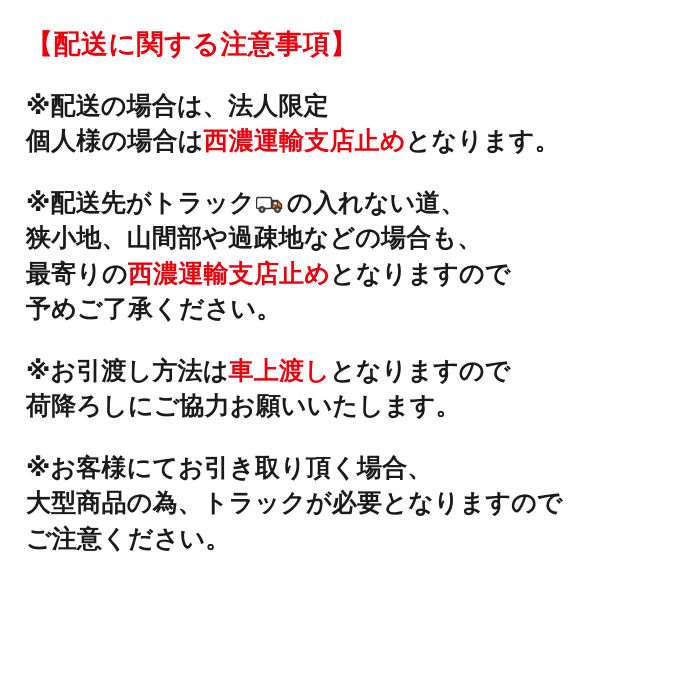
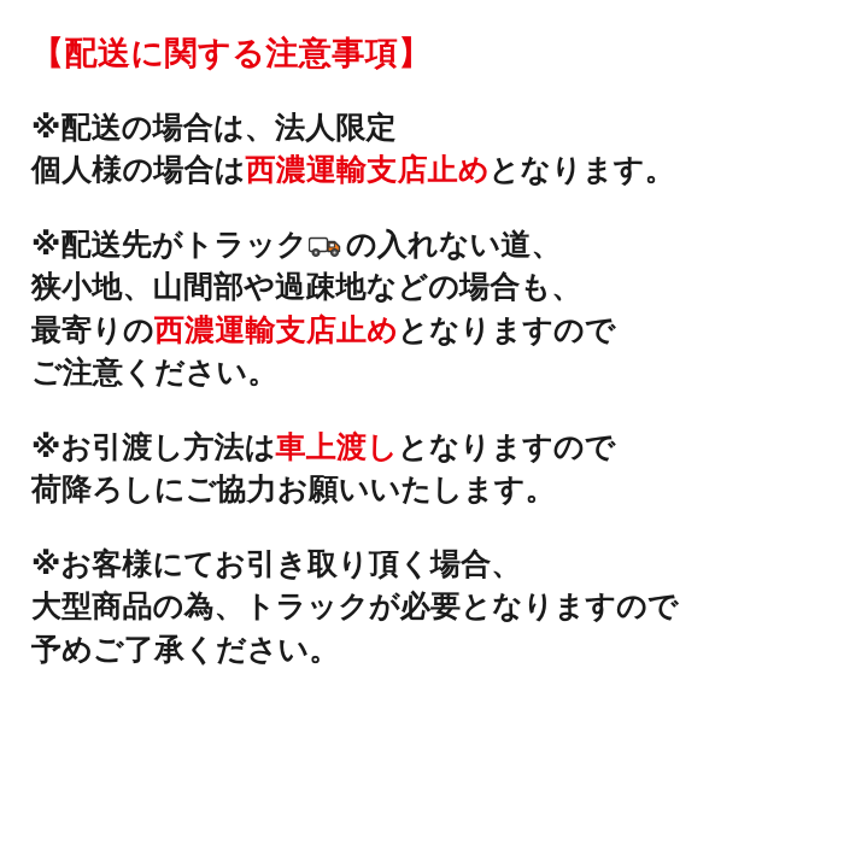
  【配送に関する注意事項】
  ※配送の場合は、法人限定
  個人様の場合は西濃運輸支店止めとなります。
  ※配送先がトラック の入れない道、
  狭小地、山間部や過疎地などの場合も、
  最寄りの西濃運輸支店止めとなりますので
- 予めご了承ください。
+ ご注意ください。
  ※お引渡し方法は車上渡しとなりますので
  荷降ろしにご協力お願いいたします。
  ※お客様にてお引き取り頂く場合、
  大型商品の為、トラックが必要となりますので
- ご注意ください。
+ 予めご了承ください。
